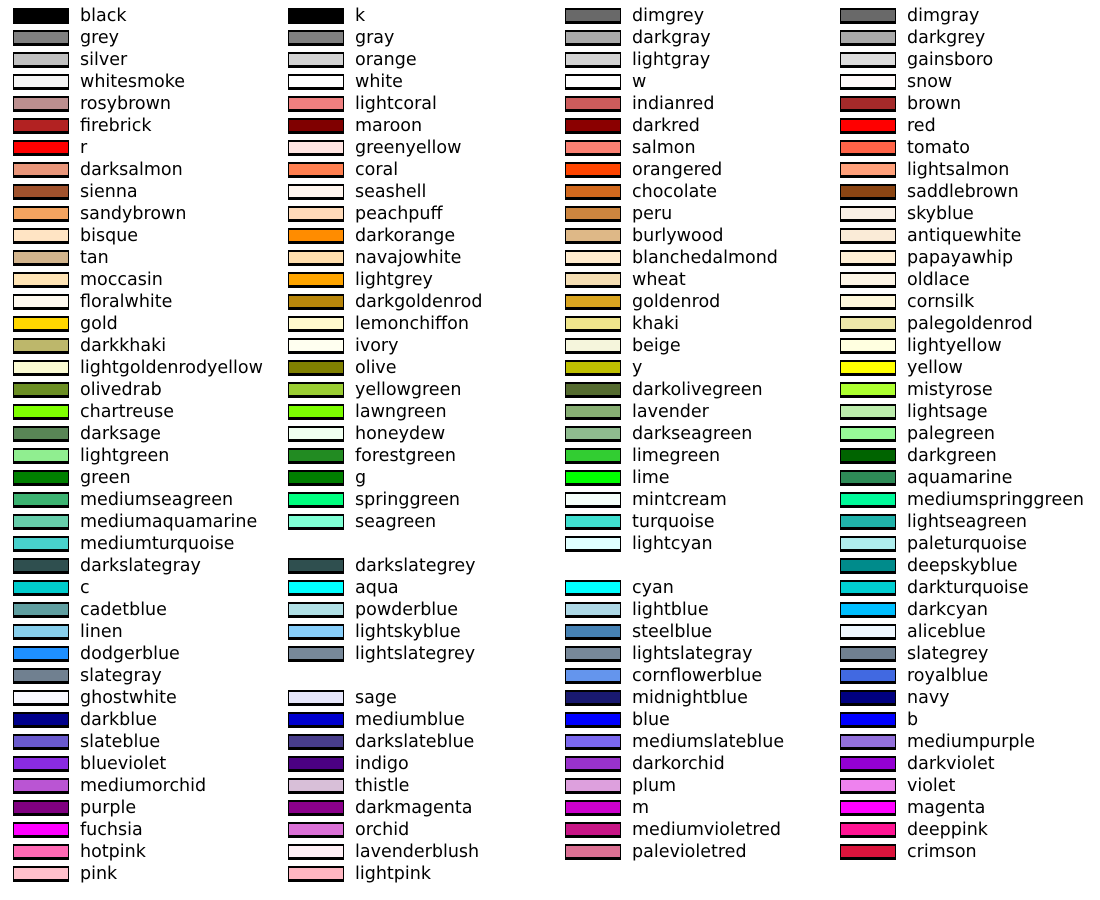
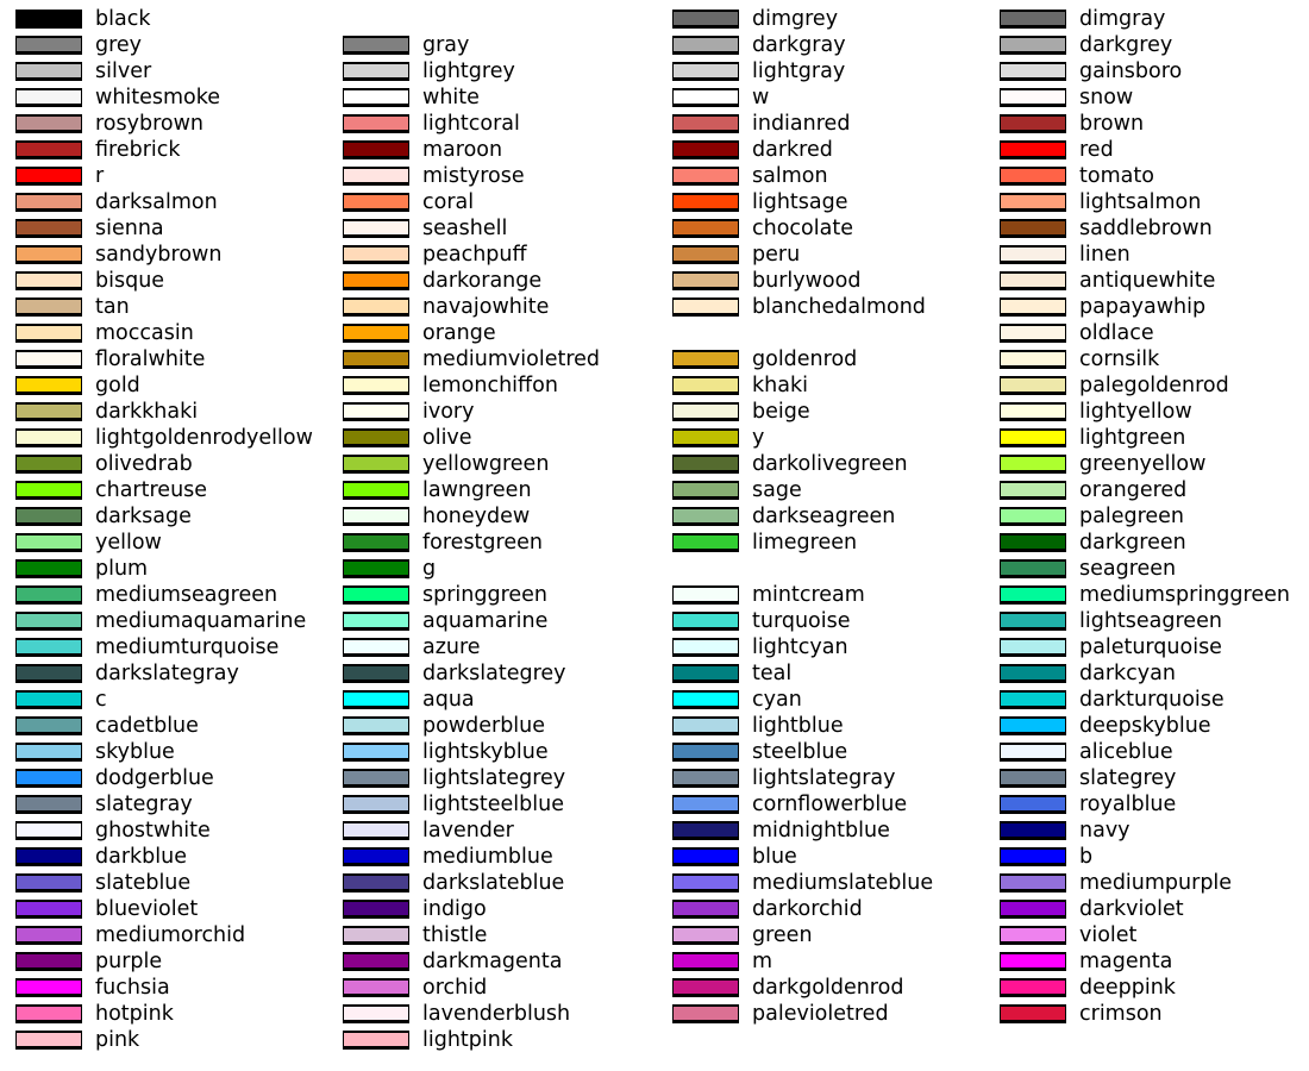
  black
  grey
  silver
  whitesmoke
  rosybrown
  firebrick
  r
  darksalmon
  sienna
  sandybrown
  bisque
  tan
  moccasin
  floralwhite
  gold
  darkkhaki
  lightgoldenrodyellow
  olivedrab
  chartreuse
  darksage
- lightgreen
+ yellow
- green
+ plum
  mediumseagreen
  mediumaquamarine
  mediumturquoise
  darkslategray
  c
  cadetblue
- linen
+ skyblue
  dodgerblue
  slategray
  ghostwhite
  darkblue
  slateblue
  blueviolet
  mediumorchid
  purple
  fuchsia
  hotpink
  pink
- k
  gray
- orange
+ lightgrey
  white
  lightcoral
  maroon
- greenyellow
+ mistyrose
  coral
  seashell
  peachpuff
  darkorange
  navajowhite
- lightgrey
+ orange
- darkgoldenrod
+ mediumvioletred
  lemonchiffon
  ivory
  olive
  yellowgreen
  lawngreen
  honeydew
  forestgreen
  g
  springgreen
- seagreen
+ aquamarine
+ azure
  darkslategrey
  aqua
  powderblue
  lightskyblue
  lightslategrey
+ lightsteelblue
- sage
+ lavender
  mediumblue
  darkslateblue
  indigo
  thistle
  darkmagenta
  orchid
  lavenderblush
  lightpink
  dimgrey
  darkgray
  lightgray
  w
  indianred
  darkred
  salmon
- orangered
+ lightsage
  chocolate
  peru
  burlywood
  blanchedalmond
- wheat
  goldenrod
  khaki
  beige
  y
  darkolivegreen
- lavender
+ sage
  darkseagreen
  limegreen
- lime
  mintcream
  turquoise
  lightcyan
+ teal
  cyan
  lightblue
  steelblue
  lightslategray
  cornflowerblue
  midnightblue
  blue
  mediumslateblue
  darkorchid
- plum
+ green
  m
- mediumvioletred
+ darkgoldenrod
  palevioletred
  dimgray
  darkgrey
  gainsboro
  snow
  brown
  red
  tomato
  lightsalmon
  saddlebrown
- skyblue
+ linen
  antiquewhite
  papayawhip
  oldlace
  cornsilk
  palegoldenrod
  lightyellow
- yellow
+ lightgreen
- mistyrose
+ greenyellow
- lightsage
+ orangered
  palegreen
  darkgreen
- aquamarine
+ seagreen
  mediumspringgreen
  lightseagreen
  paleturquoise
- deepskyblue
+ darkcyan
  darkturquoise
- darkcyan
+ deepskyblue
  aliceblue
  slategrey
  royalblue
  navy
  b
  mediumpurple
  darkviolet
  violet
  magenta
  deeppink
  crimson
